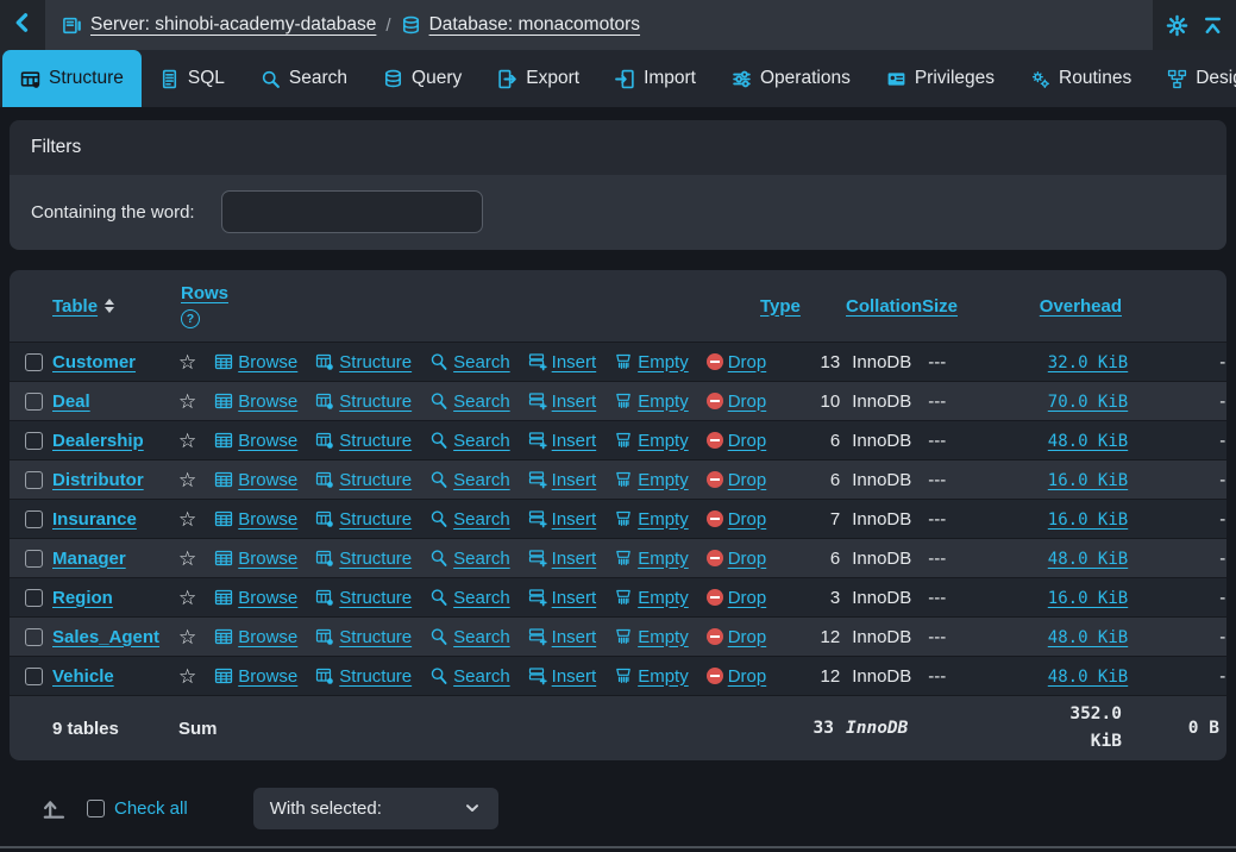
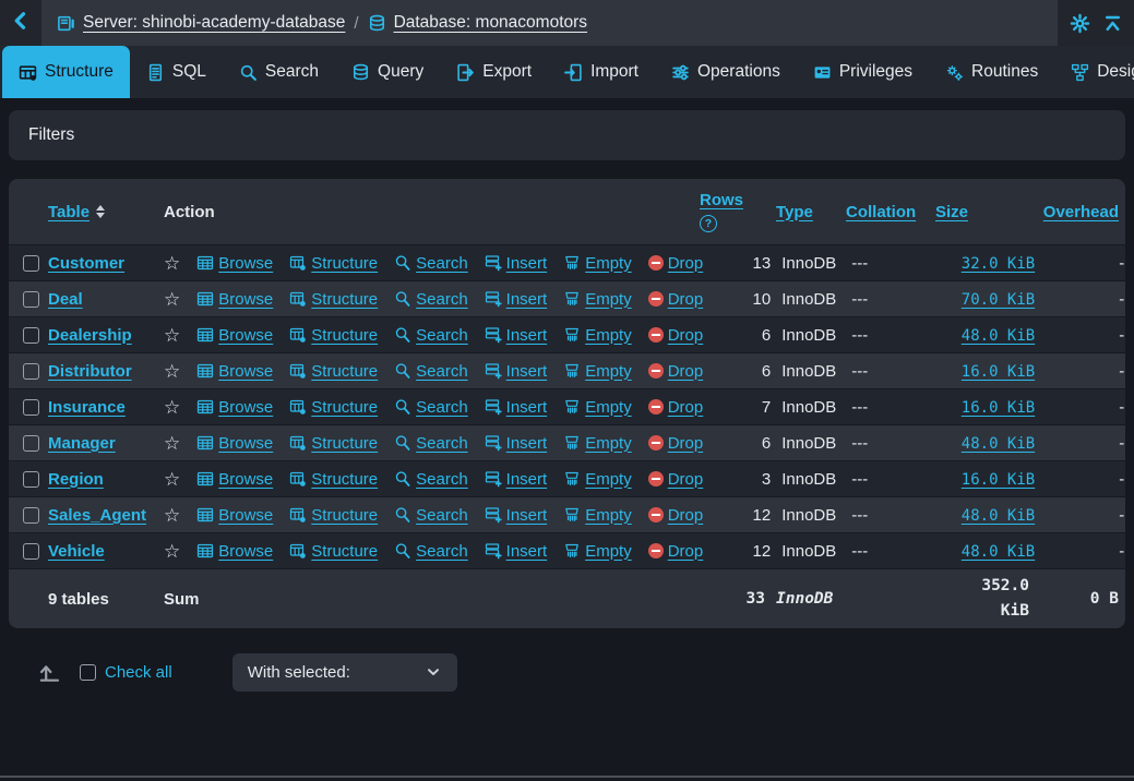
  Server: shinobi-academy-database
  /
  Database: monacomotors
  Structure
  SQL
  Search
  Query
  Export
  Import
  Operations
  Privileges
  Routines
  Filters
- Containing the word:
  Table
+ Action
  Rows
  ?
  Type
  Collation
  Size
  Overhead
  Customer
  ☆
  Browse
  Structure
  Search
  Insert
  Empty
  Drop
  13
  InnoDB
  ---
  32.0 KiB
  -
  Deal
  ☆
  Browse
  Structure
  Search
  Insert
  Empty
  Drop
  10
  InnoDB
  ---
  70.0 KiB
  -
  Dealership
  ☆
  Browse
  Structure
  Search
  Insert
  Empty
  Drop
  6
  InnoDB
  ---
  48.0 KiB
  -
  Distributor
  ☆
  Browse
  Structure
  Search
  Insert
  Empty
  Drop
  6
  InnoDB
  ---
  16.0 KiB
  -
  Insurance
  ☆
  Browse
  Structure
  Search
  Insert
  Empty
  Drop
  7
  InnoDB
  ---
  16.0 KiB
  -
  Manager
  ☆
  Browse
  Structure
  Search
  Insert
  Empty
  Drop
  6
  InnoDB
  ---
  48.0 KiB
  -
  Region
  ☆
  Browse
  Structure
  Search
  Insert
  Empty
  Drop
  3
  InnoDB
  ---
  16.0 KiB
  -
  Sales_Agent
  ☆
  Browse
  Structure
  Search
  Insert
  Empty
  Drop
  12
  InnoDB
  ---
  48.0 KiB
  -
  Vehicle
  ☆
  Browse
  Structure
  Search
  Insert
  Empty
  Drop
  12
  InnoDB
  ---
  48.0 KiB
  -
  9 tables
  Sum
  33
  InnoDB
  352.0 KiB
  0 B
  Check all
  With selected:
